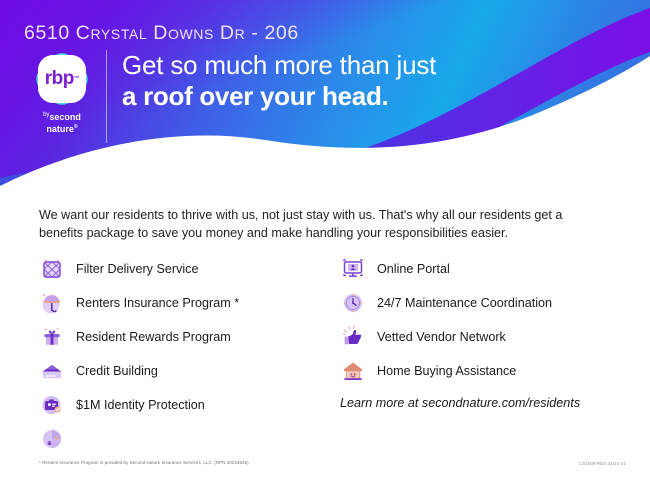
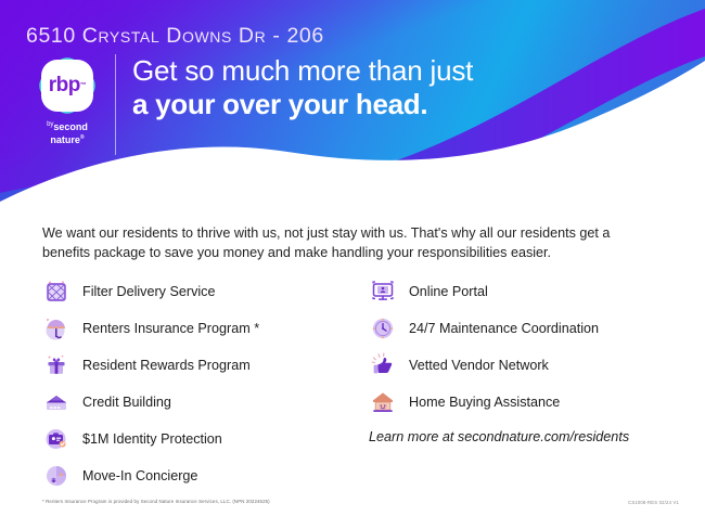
  6510 Crystal Downs Dr - 206
  rbp
  second
  nature
  Get so much more than just
- a roof over your head.
+ a your over your head.
  We want our residents to thrive with us, not just stay with us. That's why all our residents get a benefits package to save you money and make handling your responsibilities easier.
  Filter Delivery Service
  Renters Insurance Program *
  Resident Rewards Program
  Credit Building
  $1M Identity Protection
+ Move-In Concierge
  Online Portal
  24/7 Maintenance Coordination
  Vetted Vendor Network
  Home Buying Assistance
  Learn more at secondnature.com/residents
